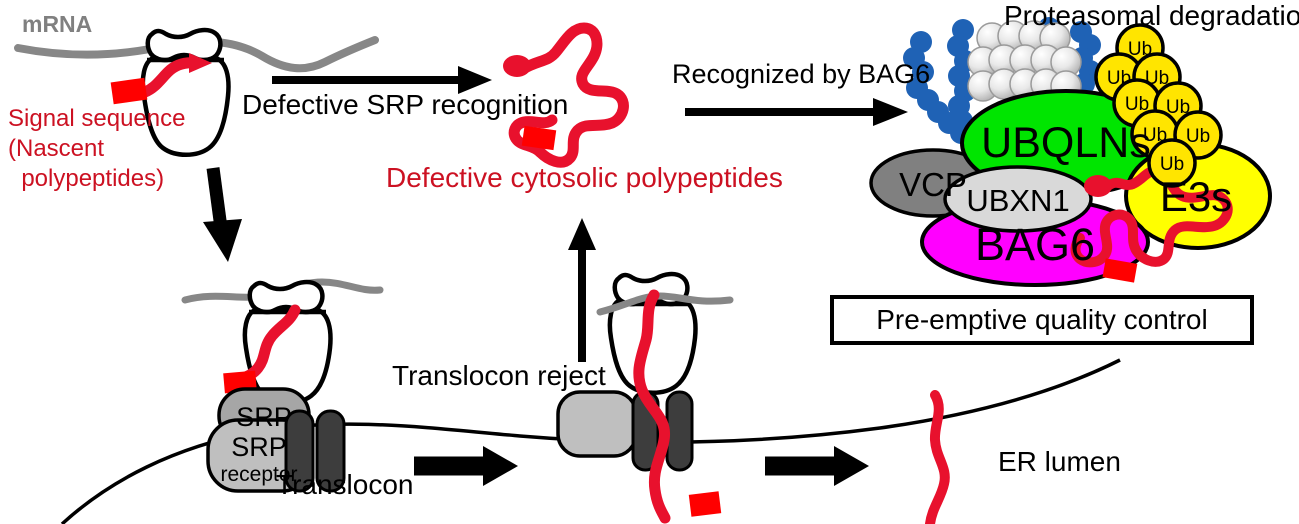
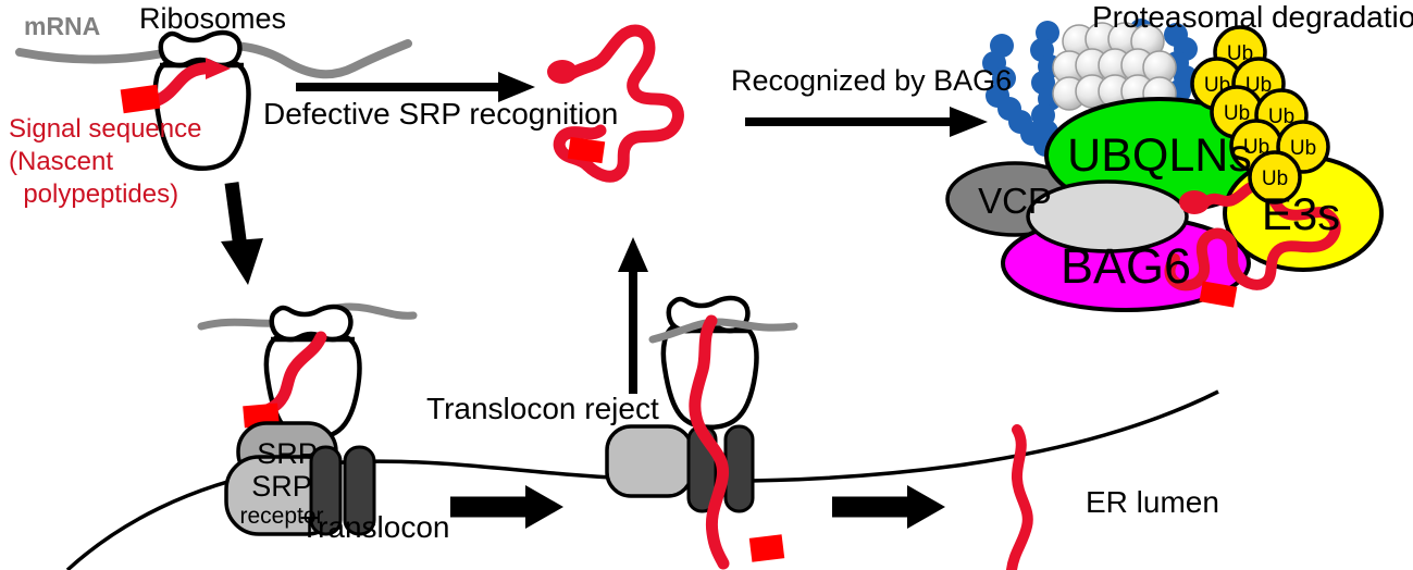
  UBQLNs
  VCP
- UBXN1
  BAG6
  E3s
  Ub
  Ub
  Ub
  Ub
  Ub
  Ub
  Ub
  Ub
  SRP
  SRP
  receptor
  mRNA
+ Ribosomes
  Signal sequence
  (Nascent
  polypeptides)
  Defective SRP recognition
- Defective cytosolic polypeptides
  Recognized by BAG6
  Proteasomal degradatio
  Translocon reject
  Translocon
  ER lumen
- Pre-emptive quality control
